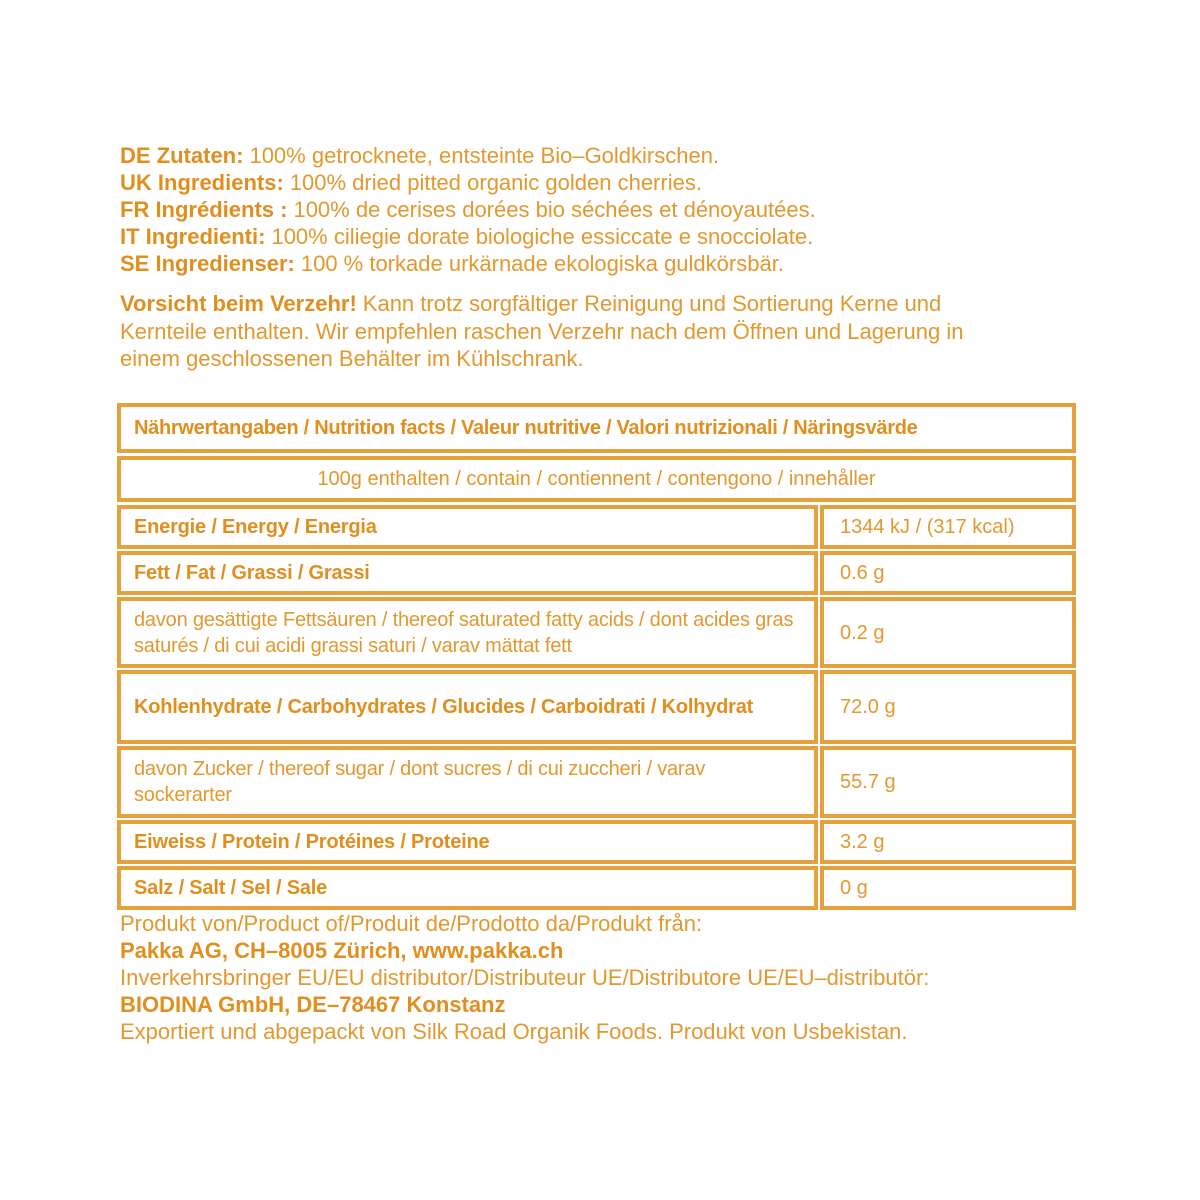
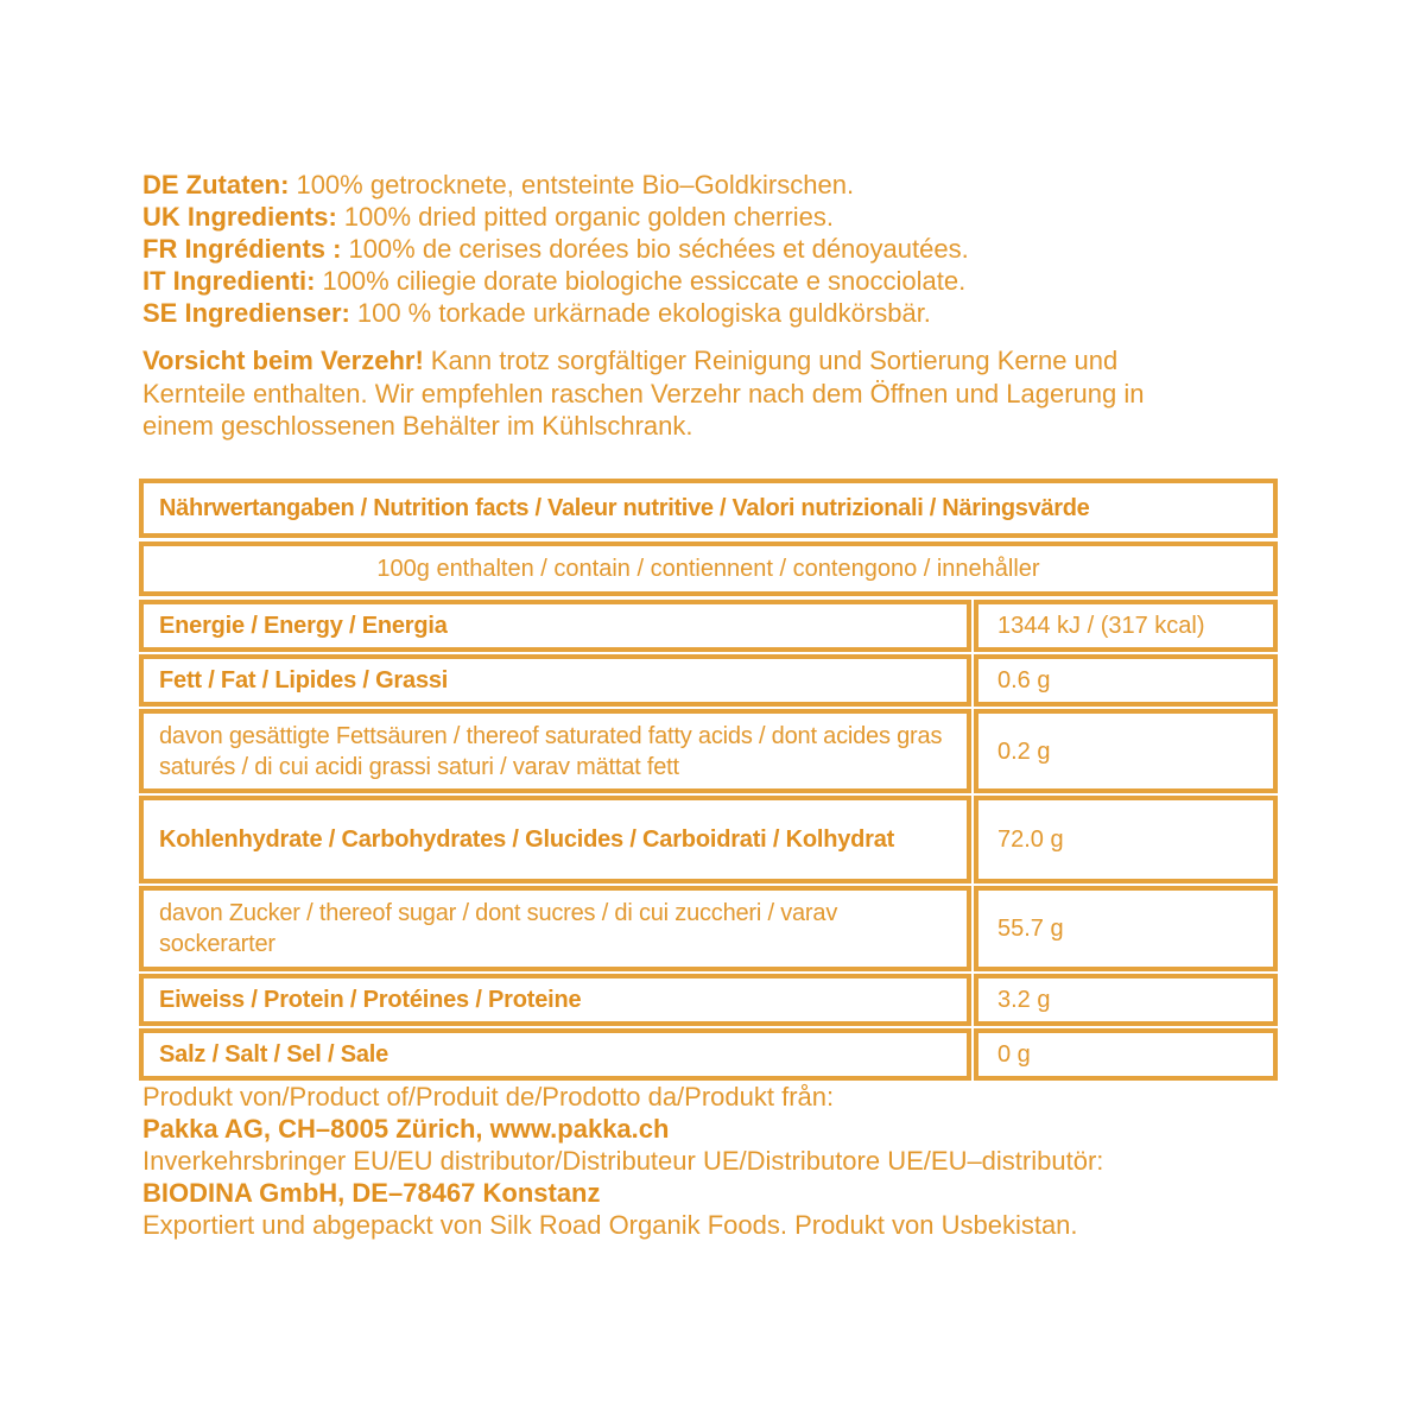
  DE Zutaten: 100% getrocknete, entsteinte Bio–Goldkirschen.
  UK Ingredients: 100% dried pitted organic golden cherries.
  FR Ingrédients : 100% de cerises dorées bio séchées et dénoyautées.
  IT Ingredienti: 100% ciliegie dorate biologiche essiccate e snocciolate.
  SE Ingredienser: 100 % torkade urkärnade ekologiska guldkörsbär.
  Vorsicht beim Verzehr! Kann trotz sorgfältiger Reinigung und Sortierung Kerne und Kernteile enthalten. Wir empfehlen raschen Verzehr nach dem Öffnen und Lagerung in einem geschlossenen Behälter im Kühlschrank.
  Nährwertangaben / Nutrition facts / Valeur nutritive / Valori nutrizionali / Näringsvärde
  100g enthalten / contain / contiennent / contengono / innehåller
  Energie / Energy / Energia
  1344 kJ / (317 kcal)
- Fett / Fat / Grassi / Grassi
+ Fett / Fat / Lipides / Grassi
  0.6 g
  davon gesättigte Fettsäuren / thereof saturated fatty acids / dont acides gras saturés / di cui acidi grassi saturi / varav mättat fett
  0.2 g
  Kohlenhydrate / Carbohydrates / Glucides / Carboidrati / Kolhydrat
  72.0 g
  davon Zucker / thereof sugar / dont sucres / di cui zuccheri / varav sockerarter
  55.7 g
  Eiweiss / Protein / Protéines / Proteine
  3.2 g
  Salz / Salt / Sel / Sale
  0 g
  Produkt von/Product of/Produit de/Prodotto da/Produkt från:
  Pakka AG, CH–8005 Zürich, www.pakka.ch
  Inverkehrsbringer EU/EU distributor/Distributeur UE/Distributore UE/EU–distributör:
  BIODINA GmbH, DE–78467 Konstanz
  Exportiert und abgepackt von Silk Road Organik Foods. Produkt von Usbekistan.
